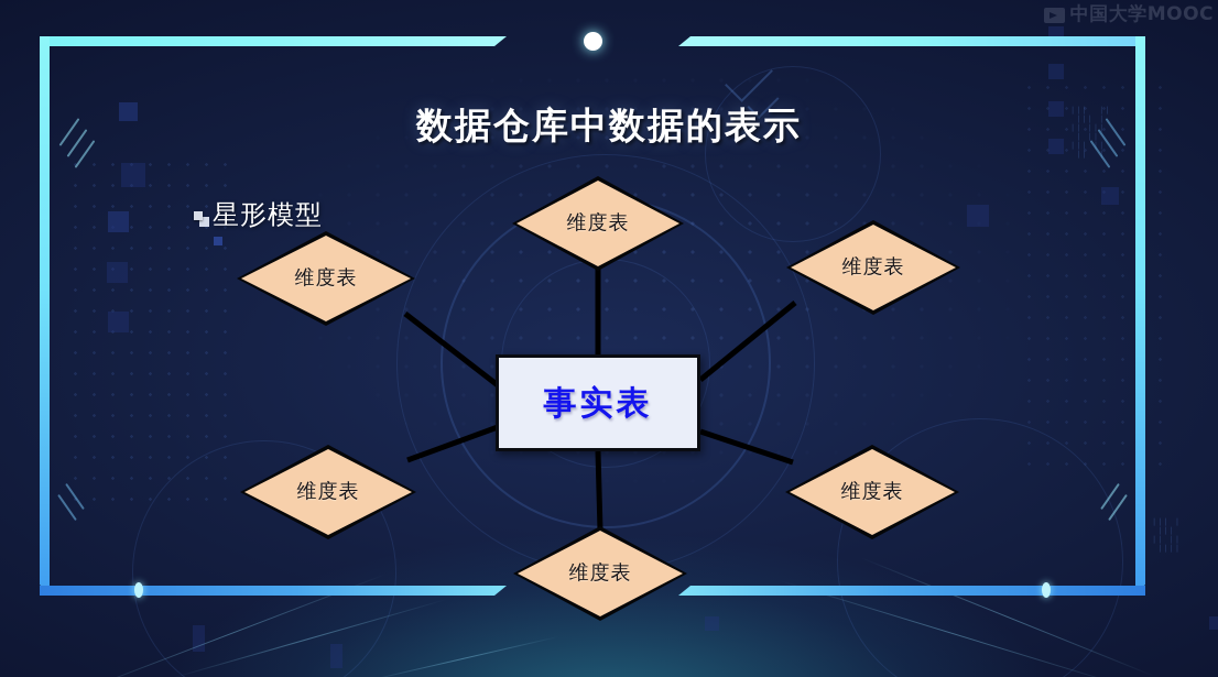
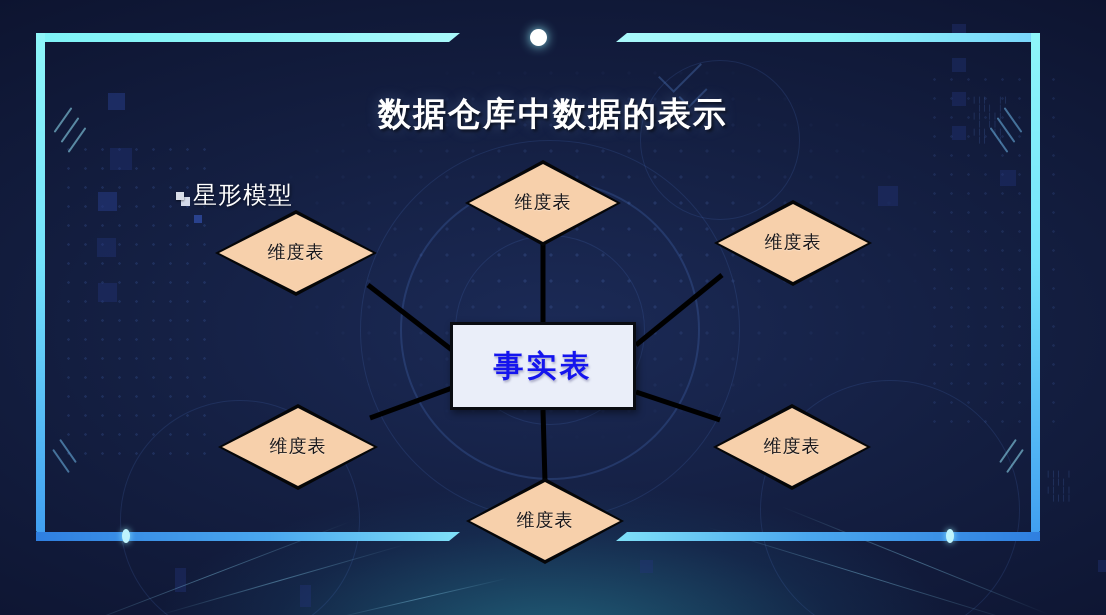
  ||| ||
  ||| |
  || |||
  | ||
  ||| ||
  || |
  ||| |
  |||
  || ||
  ||||
  数据仓库中数据的表示
  星形模型
  维度表
  维度表
  维度表
  维度表
  维度表
  维度表
  事实表
- 中国大学MOOC
